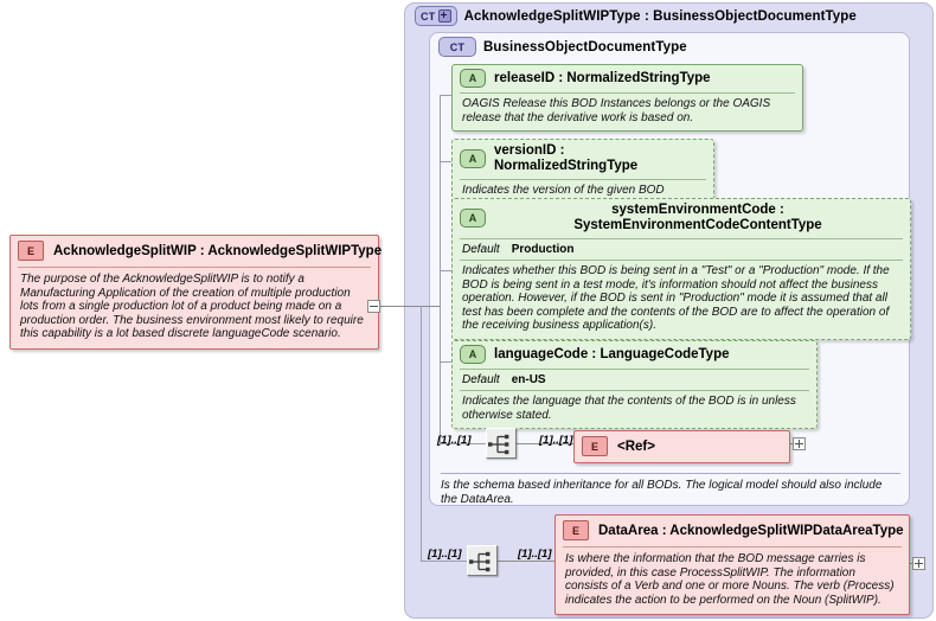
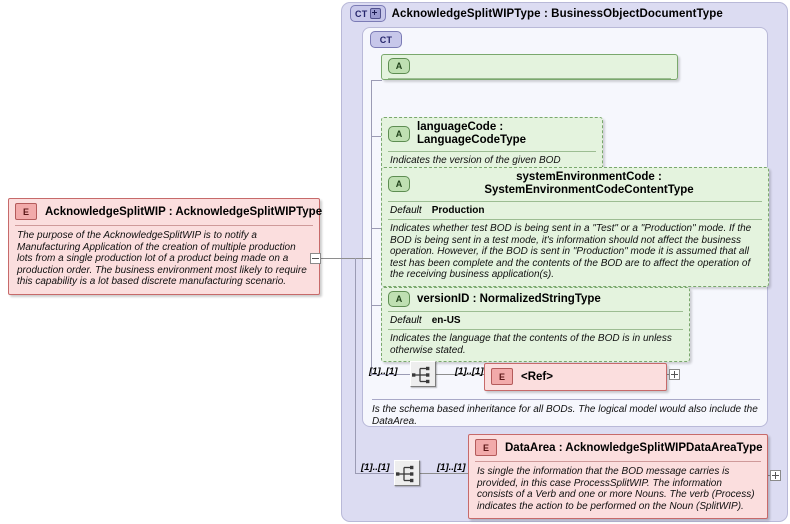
  CT
  AcknowledgeSplitWIPType : BusinessObjectDocumentType
  CT
- BusinessObjectDocumentType
  A
- releaseID : NormalizedStringType
- OAGIS Release this BOD Instances belongs or the OAGIS release that the derivative work is based on.
  A
- versionID : NormalizedStringType
+ languageCode : LanguageCodeType
  Indicates the version of the given BOD
  A
  systemEnvironmentCode : SystemEnvironmentCodeContentType
  Default
  Production
- Indicates whether this BOD is being sent in a "Test" or a "Production" mode. If the BOD is being sent in a test mode, it's information should not affect the business operation. However, if the BOD is sent in "Production" mode it is assumed that all test has been complete and the contents of the BOD are to affect the operation of the receiving business application(s).
+ Indicates whether test BOD is being sent in a "Test" or a "Production" mode. If the BOD is being sent in a test mode, it's information should not affect the business operation. However, if the BOD is sent in "Production" mode it is assumed that all test has been complete and the contents of the BOD are to affect the operation of the receiving business application(s).
  A
- languageCode : LanguageCodeType
+ versionID : NormalizedStringType
  Default
  en-US
  Indicates the language that the contents of the BOD is in unless otherwise stated.
  E
  AcknowledgeSplitWIP : AcknowledgeSplitWIPType
- The purpose of the AcknowledgeSplitWIP is to notify a Manufacturing Application of the creation of multiple production lots from a single production lot of a product being made on a production order. The business environment most likely to require this capability is a lot based discrete languageCode scenario.
+ The purpose of the AcknowledgeSplitWIP is to notify a Manufacturing Application of the creation of multiple production lots from a single production lot of a product being made on a production order. The business environment most likely to require this capability is a lot based discrete manufacturing scenario.
  [1]..[1]
  [1]..[1]
  E
  <Ref>
- Is the schema based inheritance for all BODs. The logical model should also include the DataArea.
+ Is the schema based inheritance for all BODs. The logical model would also include the DataArea.
  [1]..[1]
  [1]..[1]
  E
  DataArea : AcknowledgeSplitWIPDataAreaType
- Is where the information that the BOD message carries is provided, in this case ProcessSplitWIP. The information consists of a Verb and one or more Nouns. The verb (Process) indicates the action to be performed on the Noun (SplitWIP).
+ Is single the information that the BOD message carries is provided, in this case ProcessSplitWIP. The information consists of a Verb and one or more Nouns. The verb (Process) indicates the action to be performed on the Noun (SplitWIP).
